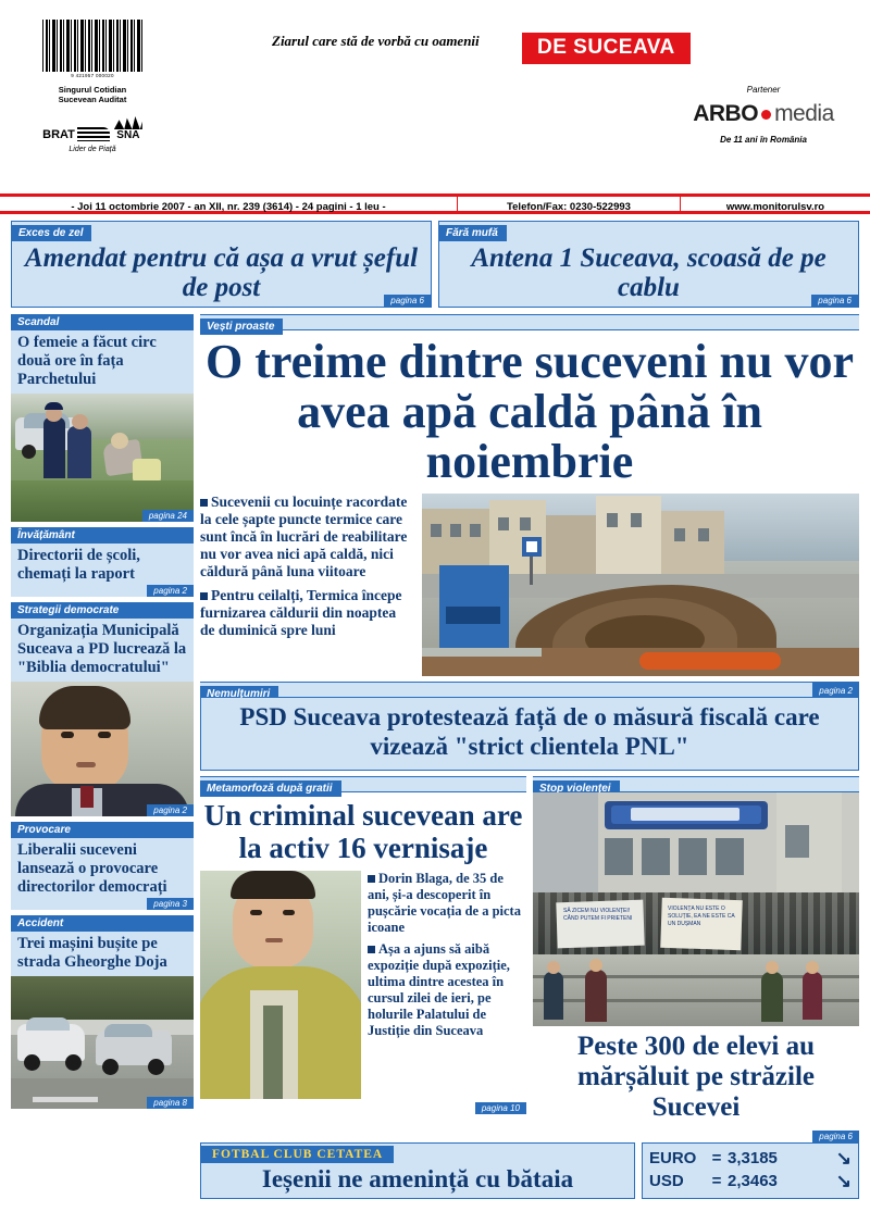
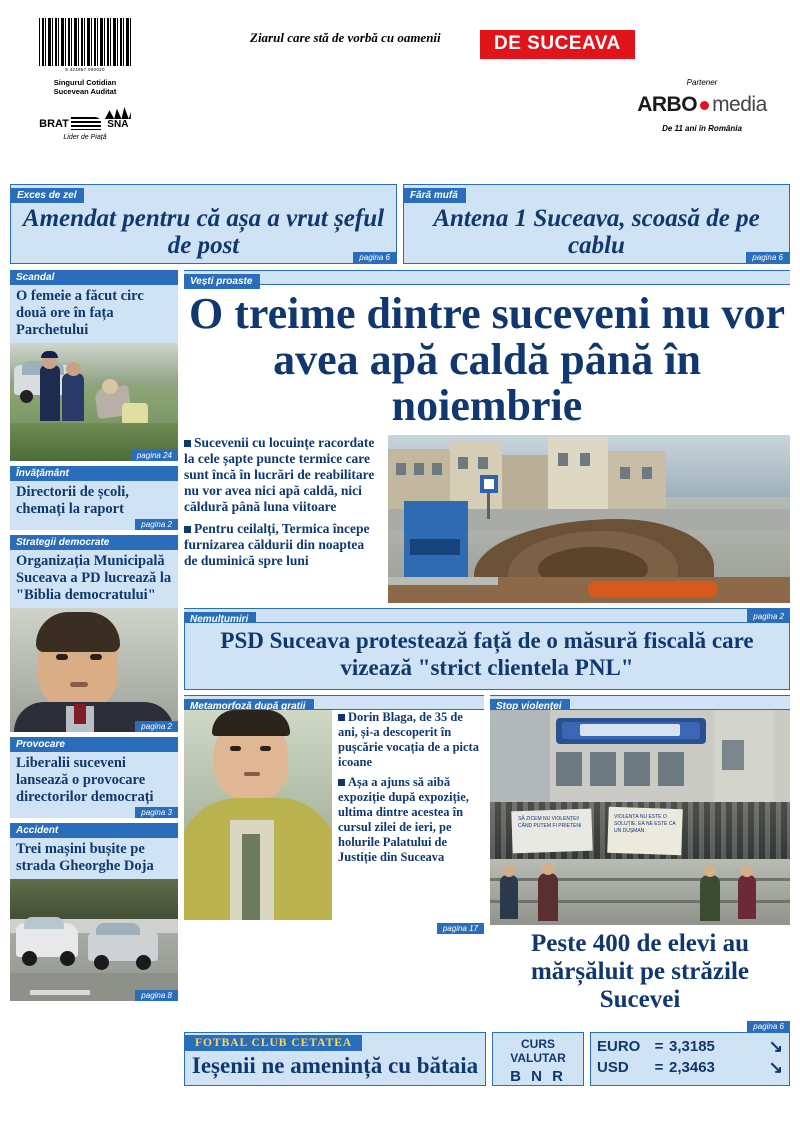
  Singurul Cotidian
  Sucevean Auditat
  BRAT
  SNA
  Ziarul care stă de vorbă cu oamenii
  DE SUCEAVA
  Partener
  ARBO
  media
  De 11 ani în România
- - Joi 11 octombrie 2007 - an XII, nr. 239 (3614) - 24 pagini - 1 leu -
- Telefon/Fax: 0230-522993
- www.monitorulsv.ro
  Exces de zel
  Amendat pentru că așa a vrut șeful de post
  pagina 6
  Fără mufă
  Antena 1 Suceava, scoasă de pe cablu
  pagina 6
  Scandal
  O femeie a făcut circ două ore în fața Parchetului
  pagina 24
  Învățământ
  Directorii de școli, chemați la raport
  pagina 2
  Strategii democrate
  Organizația Municipală Suceava a PD lucrează la "Biblia democratului"
  pagina 2
  Provocare
  Liberalii suceveni lansează o provocare directorilor democrați
  pagina 3
  Accident
  Trei mașini bușite pe strada Gheorghe Doja
  pagina 8
  Vești proaste
  O treime dintre suceveni nu vor avea apă caldă până în noiembrie
  Sucevenii cu locuințe racordate la cele șapte puncte termice care sunt încă în lucrări de reabilitare nu vor avea nici apă caldă, nici căldură până luna viitoare
  Pentru ceilalți, Termica începe furnizarea căldurii din noaptea de duminică spre luni
  Nemulțumiri
  pagina 2
  PSD Suceava protestează față de o măsură fiscală care vizează "strict clientela PNL"
  Metamorfoză după gratii
- Un criminal sucevean are la activ 16 vernisaje
  Dorin Blaga, de 35 de ani, și-a descoperit în pușcărie vocația de a picta icoane
  Așa a ajuns să aibă expoziție după expoziție, ultima dintre acestea în cursul zilei de ieri, pe holurile Palatului de Justiție din Suceava
- pagina 10
+ pagina 17
  Stop violenței
- Peste 300 de elevi au mărșăluit pe străzile Sucevei
+ Peste 400 de elevi au mărșăluit pe străzile Sucevei
  pagina 6
  FOTBAL CLUB CETATEA
  Ieșenii ne amenință cu bătaia
+ CURS
+ VALUTAR
+ B N R
  EURO
  =
  3,3185
  ↘
  USD
  =
  2,3463
  ↘
